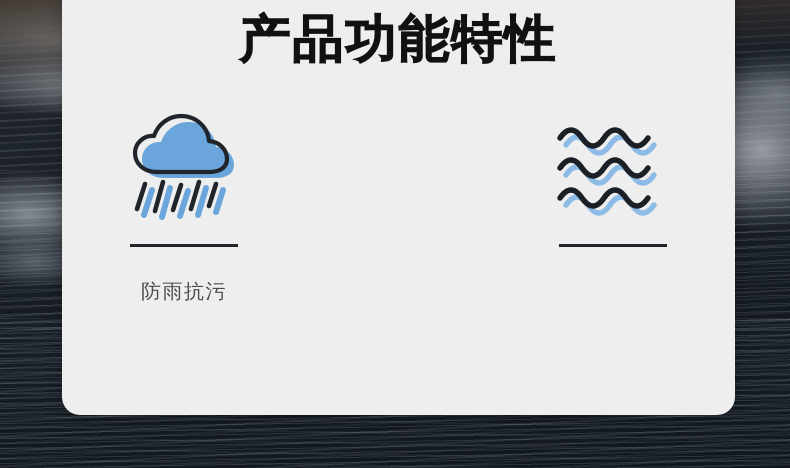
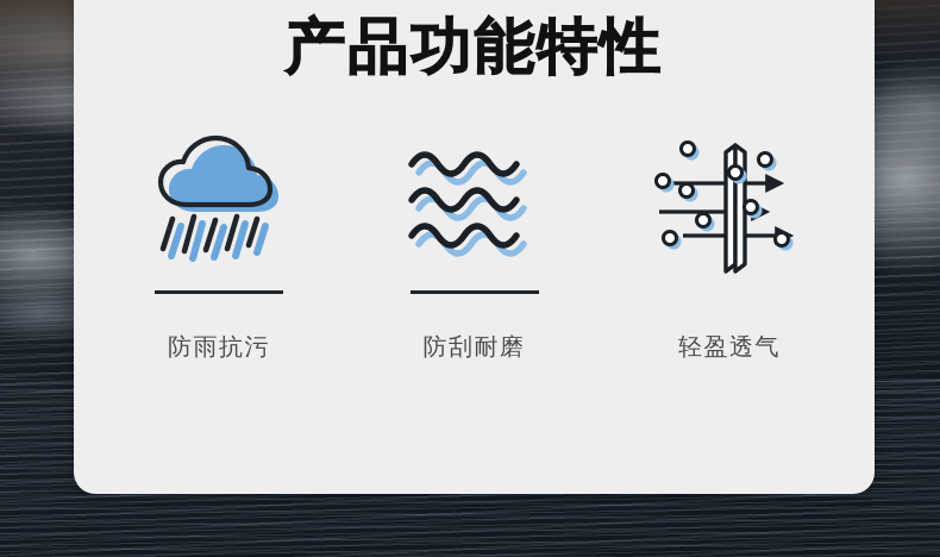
  产品功能特性
  防雨抗污
+ 防刮耐磨
+ 轻盈透气
